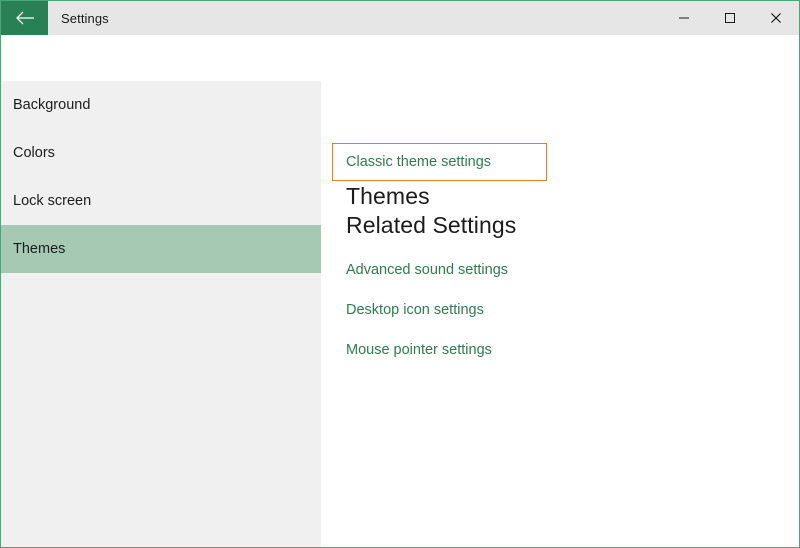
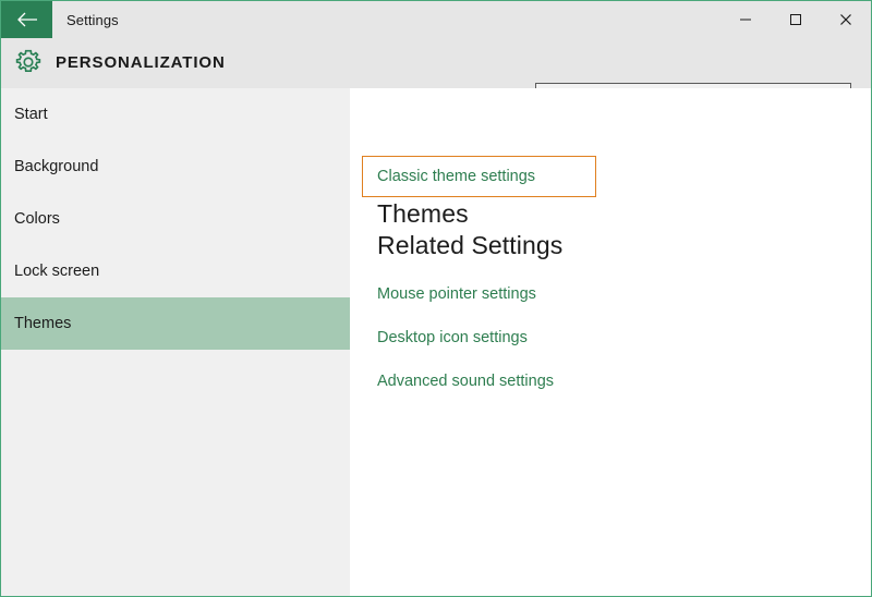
  Settings
+ PERSONALIZATION
+ Start
  Background
  Colors
  Lock screen
  Themes
  Themes
  Classic theme settings
  Related Settings
- Advanced sound settings
+ Mouse pointer settings
  Desktop icon settings
- Mouse pointer settings
+ Advanced sound settings
